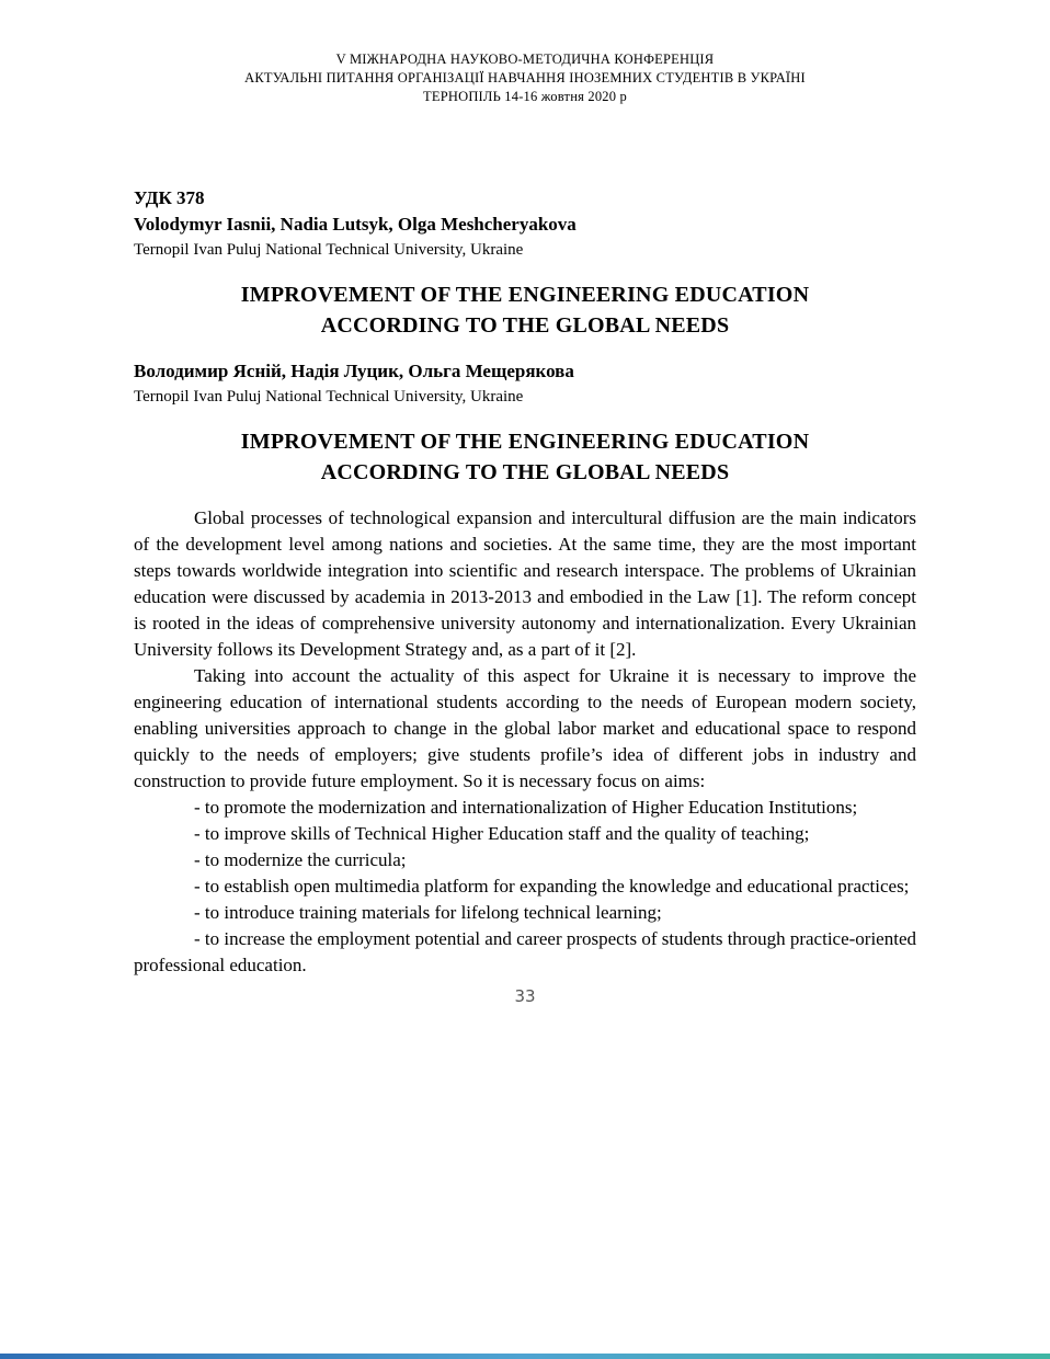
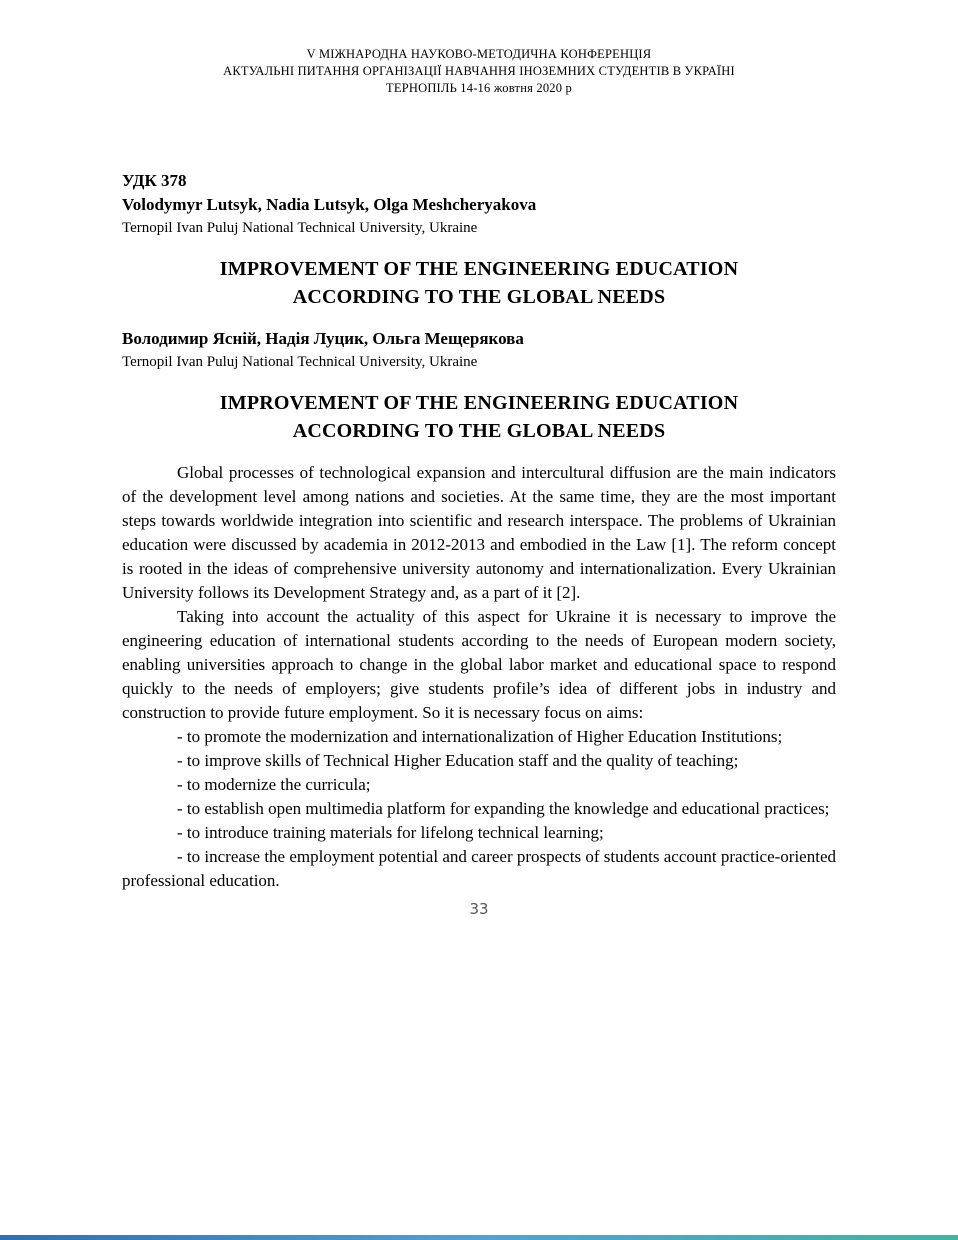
  V МІЖНАРОДНА НАУКОВО-МЕТОДИЧНА КОНФЕРЕНЦІЯ
  АКТУАЛЬНІ ПИТАННЯ ОРГАНІЗАЦІЇ НАВЧАННЯ ІНОЗЕМНИХ СТУДЕНТІВ В УКРАЇНІ
  ТЕРНОПІЛЬ 14-16 жовтня 2020 р
  УДК 378
- Volodymyr Iasnii, Nadia Lutsyk, Olga Meshcheryakova
+ Volodymyr Lutsyk, Nadia Lutsyk, Olga Meshcheryakova
  Ternopil Ivan Puluj National Technical University, Ukraine
  IMPROVEMENT OF THE ENGINEERING EDUCATION
  ACCORDING TO THE GLOBAL NEEDS
  Володимир Ясній, Надія Луцик, Ольга Мещерякова
  Ternopil Ivan Puluj National Technical University, Ukraine
  IMPROVEMENT OF THE ENGINEERING EDUCATION
  ACCORDING TO THE GLOBAL NEEDS
- Global processes of technological expansion and intercultural diffusion are the main indicators of the development level among nations and societies. At the same time, they are the most important steps towards worldwide integration into scientific and research interspace. The problems of Ukrainian education were discussed by academia in 2013-2013 and embodied in the Law [1]. The reform concept is rooted in the ideas of comprehensive university autonomy and internationalization. Every Ukrainian University follows its Development Strategy and, as a part of it [2].
+ Global processes of technological expansion and intercultural diffusion are the main indicators of the development level among nations and societies. At the same time, they are the most important steps towards worldwide integration into scientific and research interspace. The problems of Ukrainian education were discussed by academia in 2012-2013 and embodied in the Law [1]. The reform concept is rooted in the ideas of comprehensive university autonomy and internationalization. Every Ukrainian University follows its Development Strategy and, as a part of it [2].
  Taking into account the actuality of this aspect for Ukraine it is necessary to improve the engineering education of international students according to the needs of European modern society, enabling universities approach to change in the global labor market and educational space to respond quickly to the needs of employers; give students profile’s idea of different jobs in industry and construction to provide future employment. So it is necessary focus on aims:
  - to promote the modernization and internationalization of Higher Education Institutions;
  - to improve skills of Technical Higher Education staff and the quality of teaching;
  - to modernize the curricula;
  - to establish open multimedia platform for expanding the knowledge and educational practices;
  - to introduce training materials for lifelong technical learning;
- - to increase the employment potential and career prospects of students through practice-oriented professional education.
+ - to increase the employment potential and career prospects of students account practice-oriented professional education.
  33
